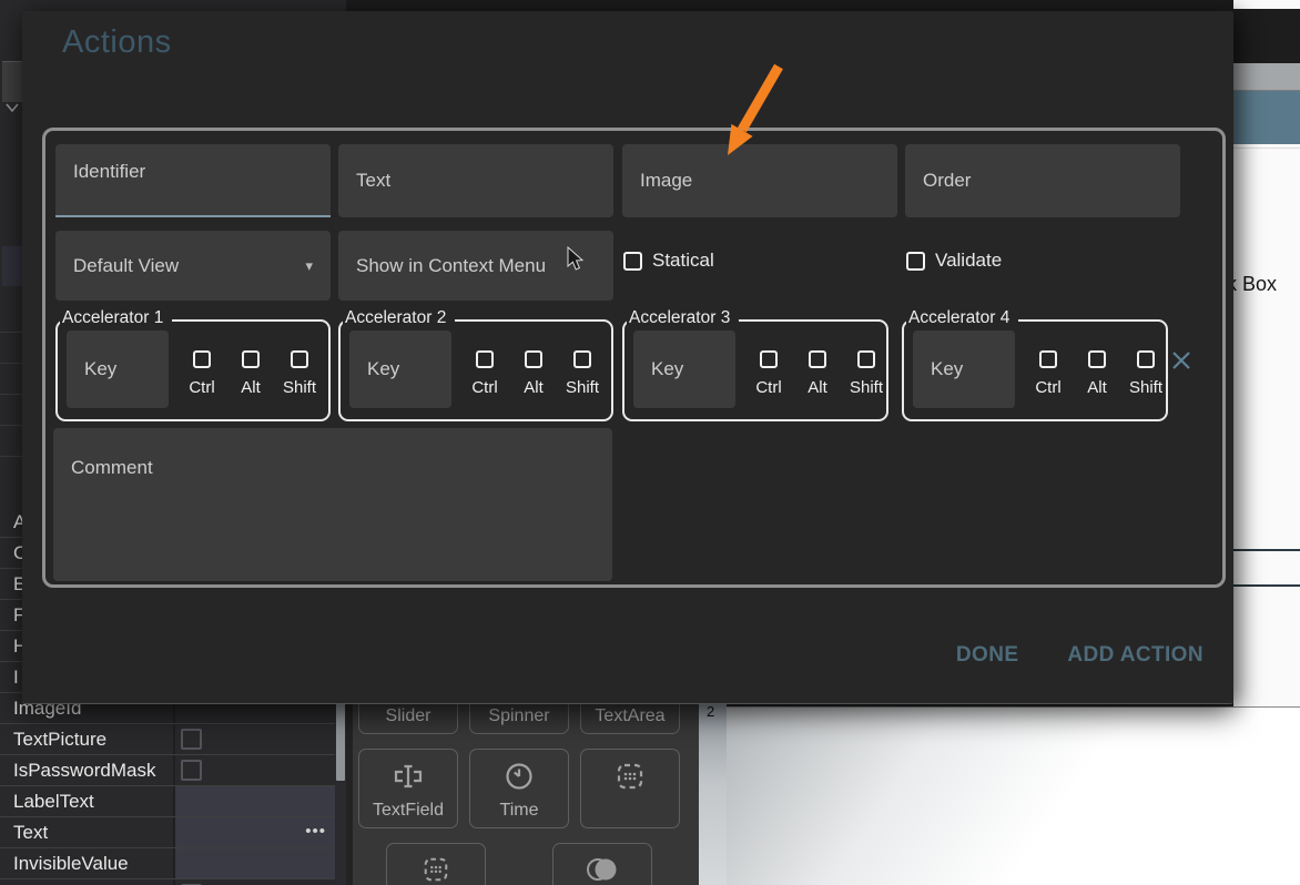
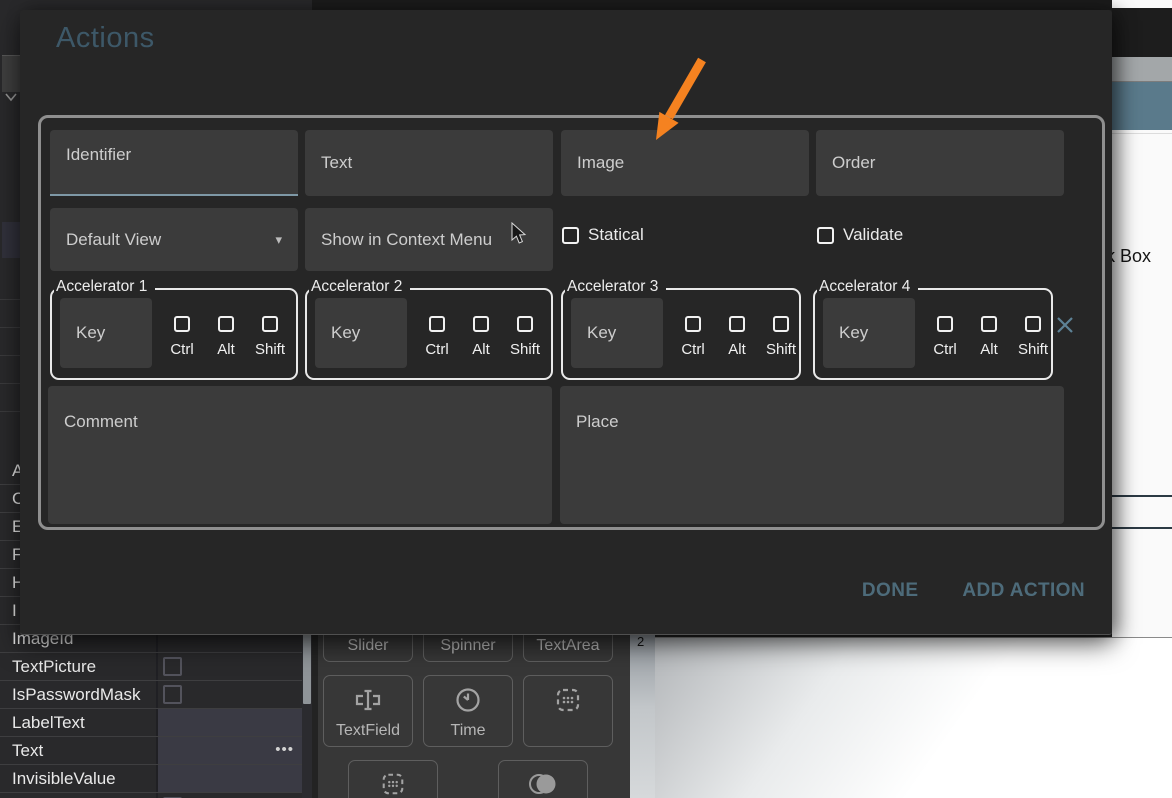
  A
  C
  E
  F
  H
  I
  ImageId
  TextPicture
  IsPasswordMask
  LabelText
  Text
  •••
  InvisibleValue
  Slider
  Spinner
  TextArea
  TextField
  Time
  Box
  2
  Actions
  Identifier
  Text
  Image
  Order
  Default View
  ▾
  Show in Context Menu
  Statical
  Validate
  Accelerator 1
  Key
  Ctrl
  Alt
  Shift
  Accelerator 2
  Key
  Ctrl
  Alt
  Shift
  Accelerator 3
  Key
  Ctrl
  Alt
  Shift
  Accelerator 4
  Key
  Ctrl
  Alt
  Shift
  Comment
+ Place
  DONE
  ADD ACTION
